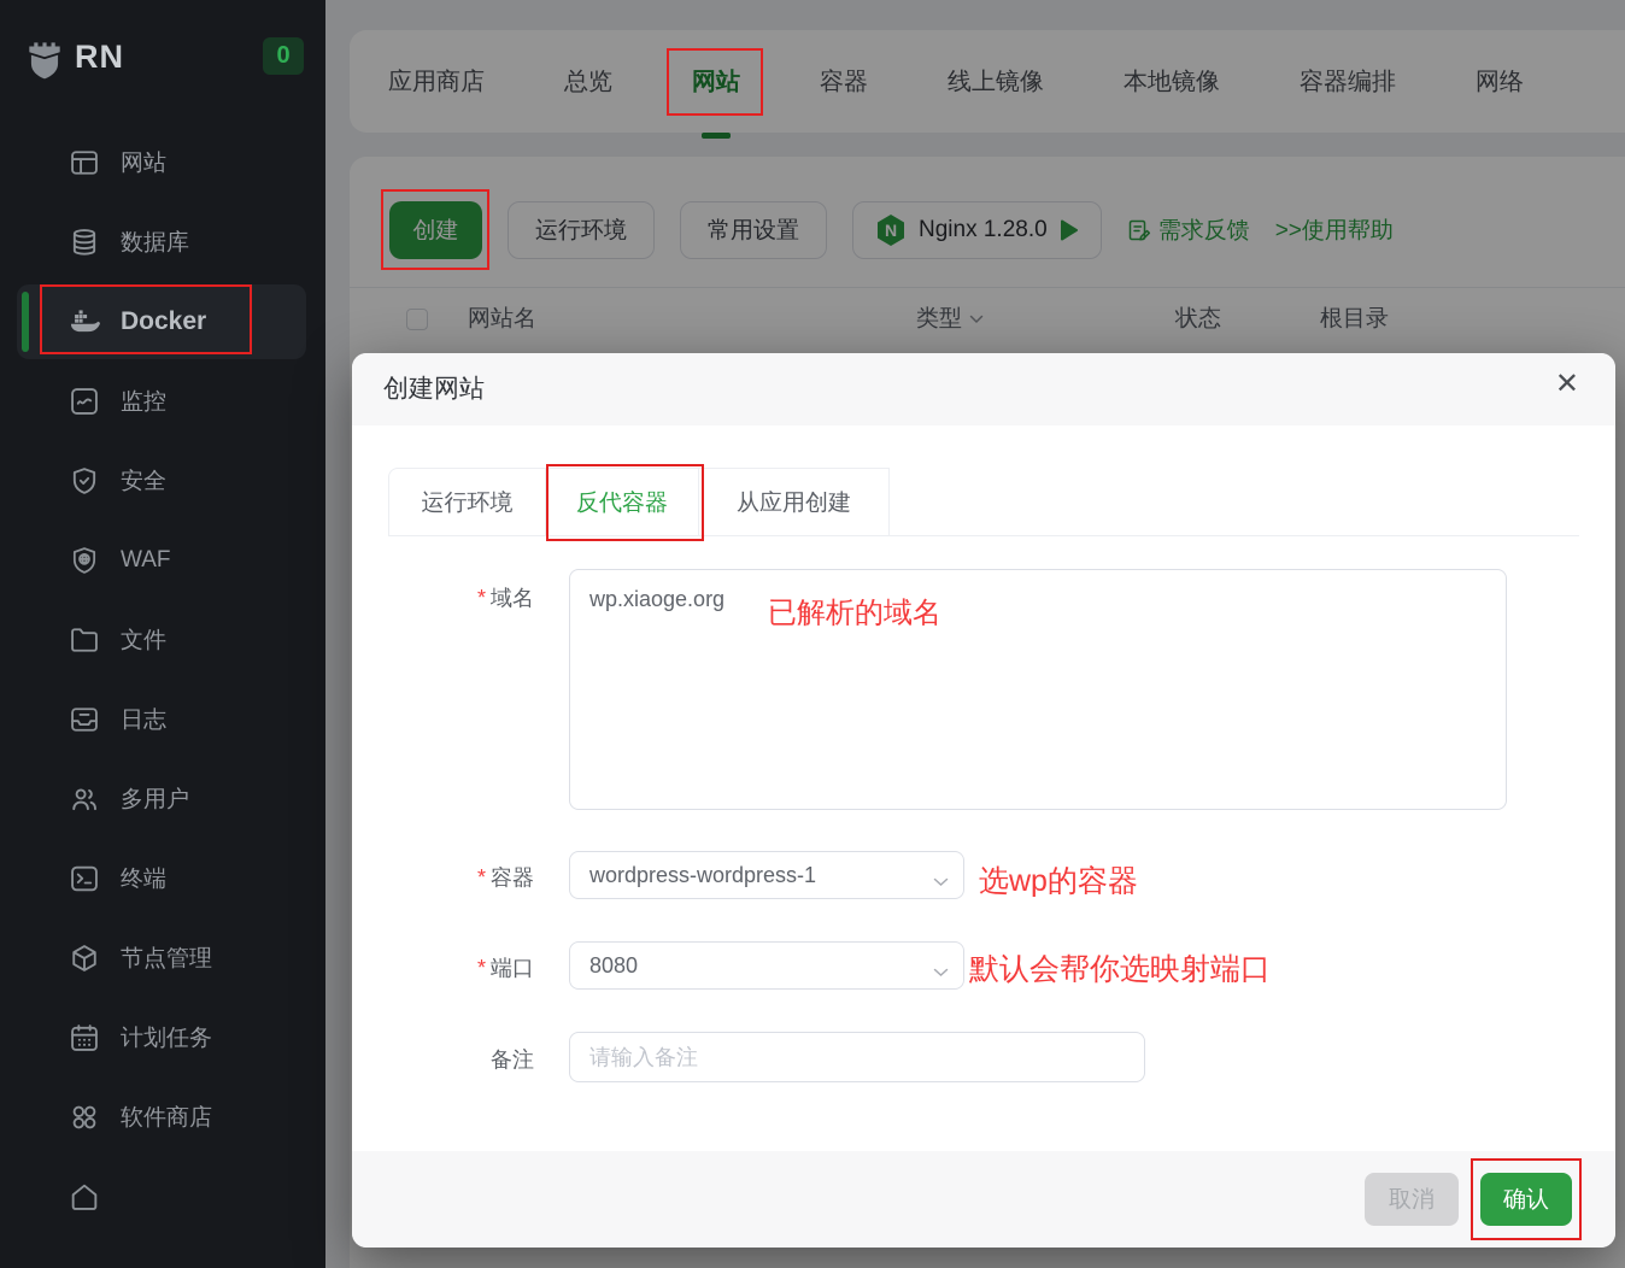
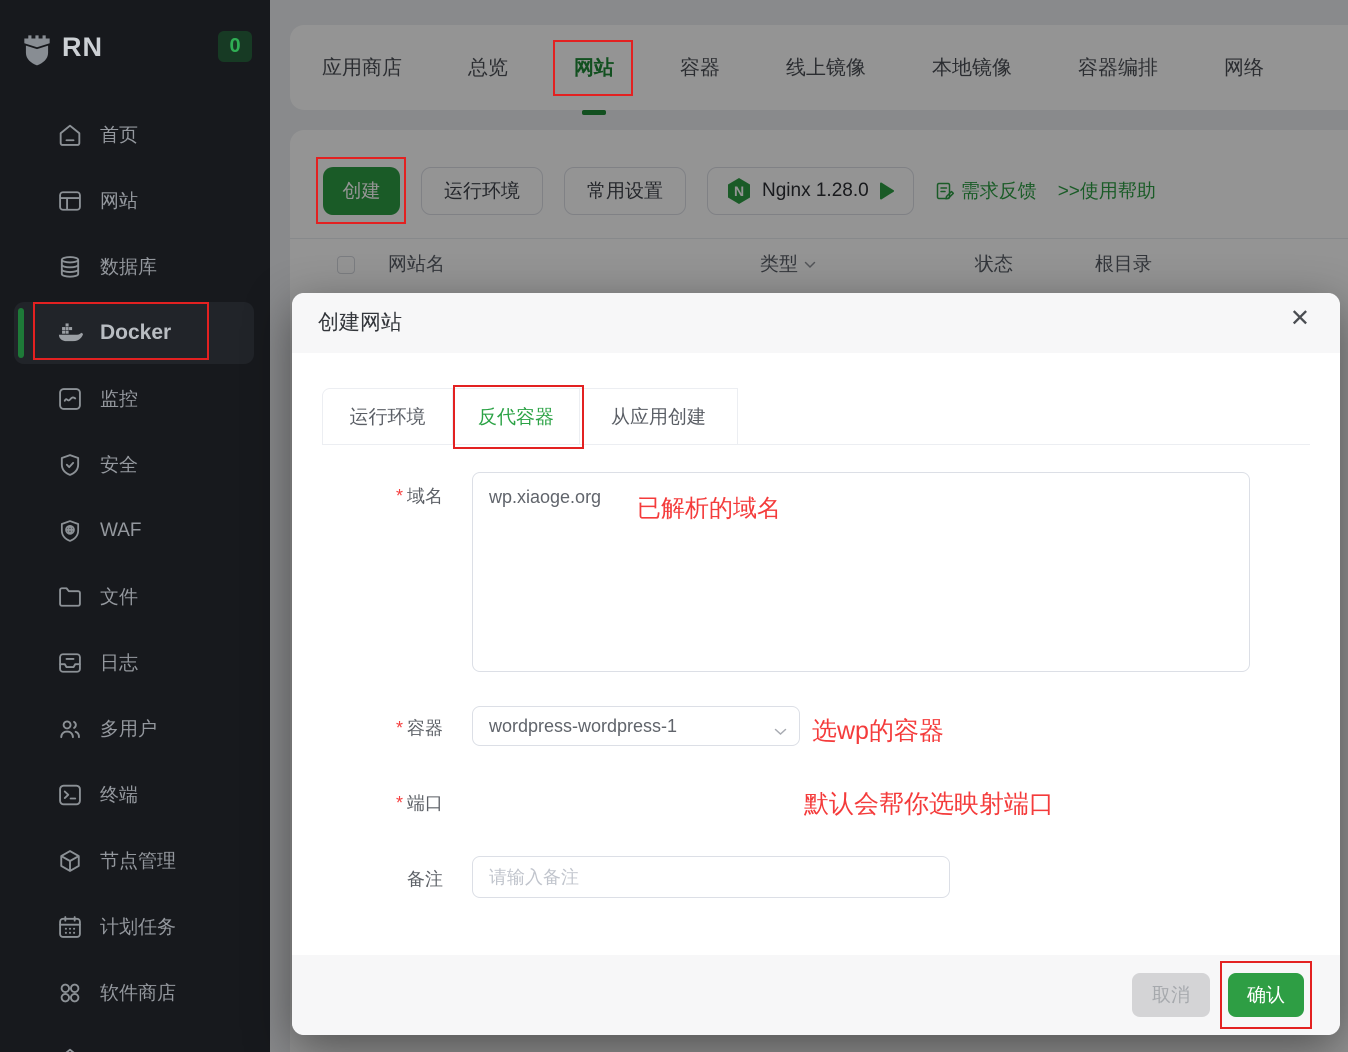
  RN
  0
+ 首页
  网站
  数据库
  Docker
  监控
  安全
  WAF
  文件
  日志
  多用户
  终端
  节点管理
  计划任务
  软件商店
  应用商店
  总览
  网站
  容器
  线上镜像
  本地镜像
  容器编排
  网络
  创建
  运行环境
  常用设置
  N
  Nginx 1.28.0
  需求反馈
  >>使用帮助
  网站名
  类型
  状态
  根目录
  创建网站
  ✕
  运行环境
  反代容器
  从应用创建
  * 域名
  wp.xiaoge.org
  已解析的域名
  * 容器
  wordpress-wordpress-1
  选wp的容器
  * 端口
- 8080
  默认会帮你选映射端口
  备注
  请输入备注
  取消
  确认
